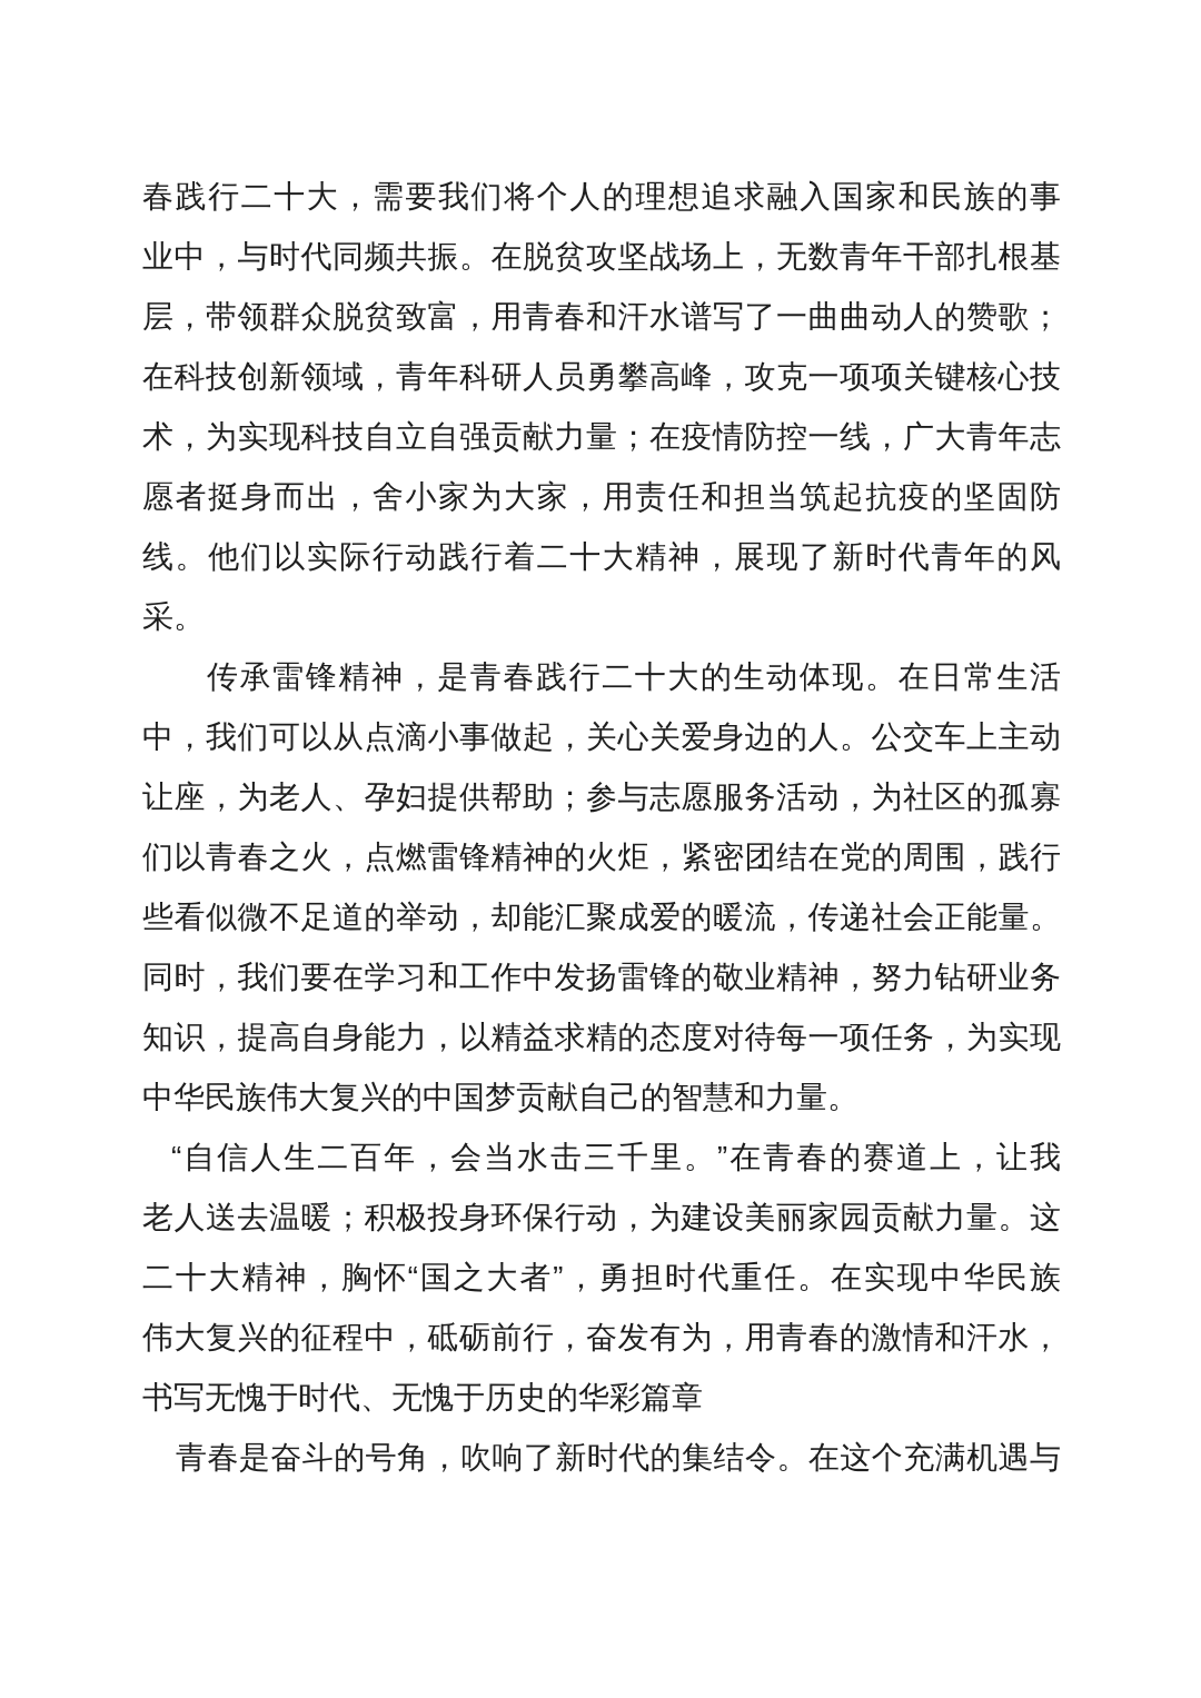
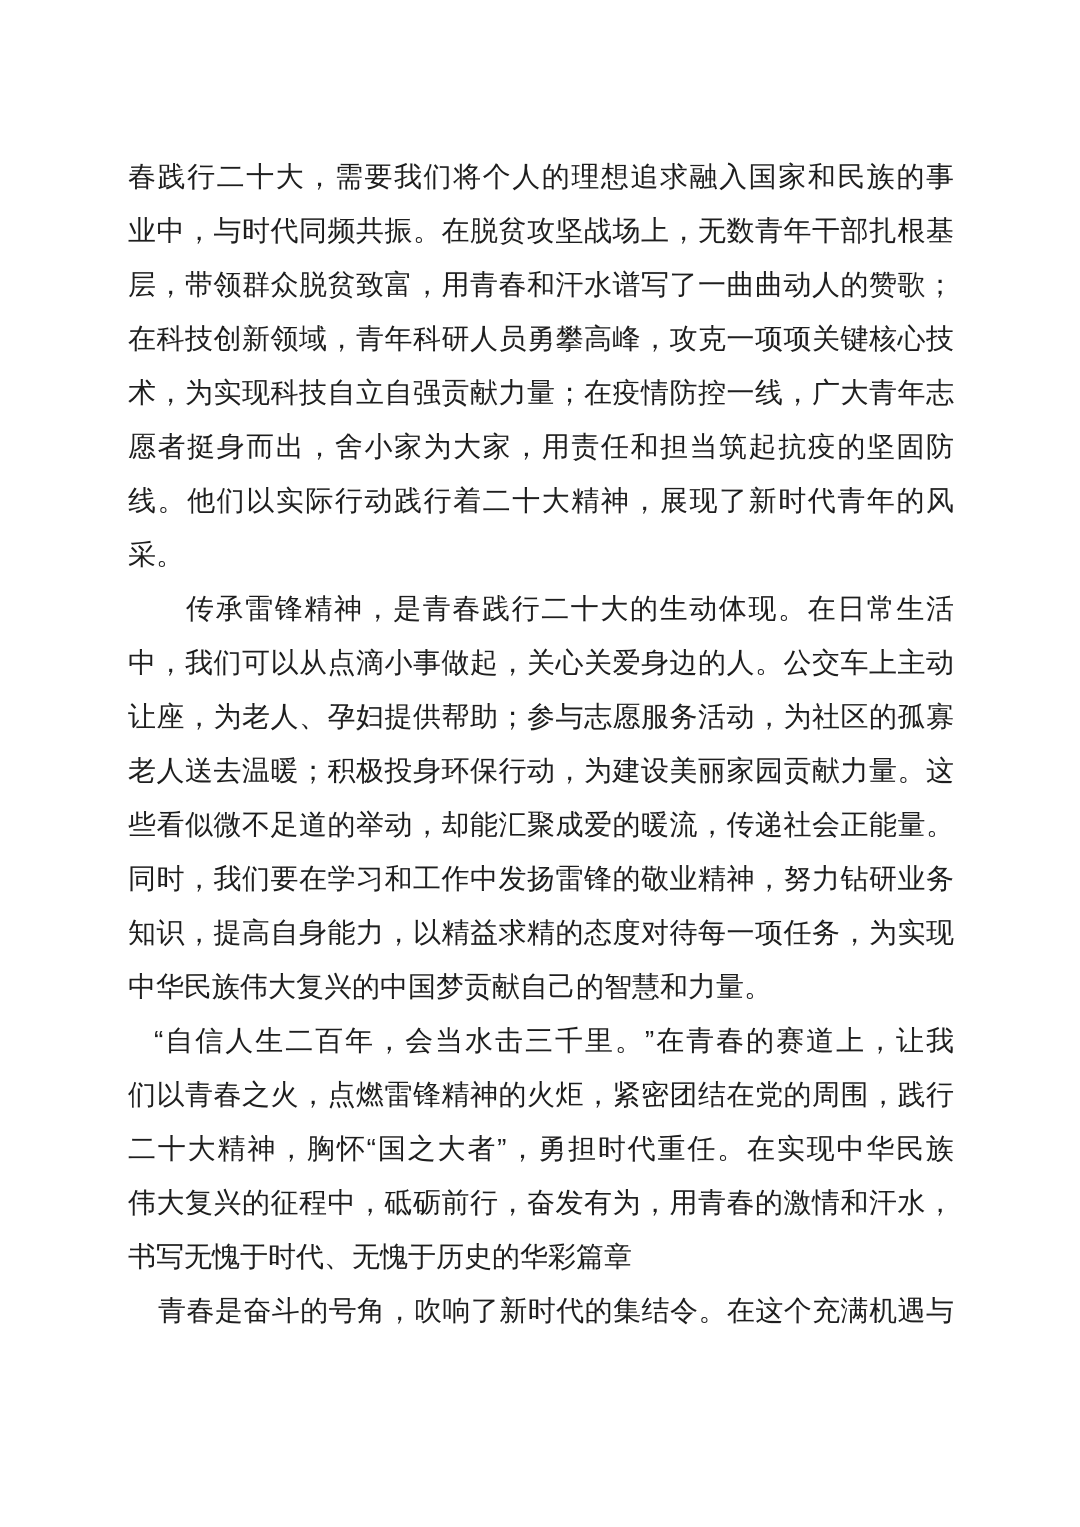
  春践行二十大，需要我们将个人的理想追求融入国家和民族的事
  业中，与时代同频共振。在脱贫攻坚战场上，无数青年干部扎根基
  层，带领群众脱贫致富，用青春和汗水谱写了一曲曲动人的赞歌；
  在科技创新领域，青年科研人员勇攀高峰，攻克一项项关键核心技
  术，为实现科技自立自强贡献力量；在疫情防控一线，广大青年志
  愿者挺身而出，舍小家为大家，用责任和担当筑起抗疫的坚固防
  线。他们以实际行动践行着二十大精神，展现了新时代青年的风
  采。
  传承雷锋精神，是青春践行二十大的生动体现。在日常生活
  中，我们可以从点滴小事做起，关心关爱身边的人。公交车上主动
  让座，为老人、孕妇提供帮助；参与志愿服务活动，为社区的孤寡
- 们以青春之火，点燃雷锋精神的火炬，紧密团结在党的周围，践行
+ 老人送去温暖；积极投身环保行动，为建设美丽家园贡献力量。这
  些看似微不足道的举动，却能汇聚成爱的暖流，传递社会正能量。
  同时，我们要在学习和工作中发扬雷锋的敬业精神，努力钻研业务
  知识，提高自身能力，以精益求精的态度对待每一项任务，为实现
  中华民族伟大复兴的中国梦贡献自己的智慧和力量。
  “自信人生二百年，会当水击三千里。”在青春的赛道上，让我
- 老人送去温暖；积极投身环保行动，为建设美丽家园贡献力量。这
+ 们以青春之火，点燃雷锋精神的火炬，紧密团结在党的周围，践行
  二十大精神，胸怀“国之大者”，勇担时代重任。在实现中华民族
  伟大复兴的征程中，砥砺前行，奋发有为，用青春的激情和汗水，
  书写无愧于时代、无愧于历史的华彩篇章
  青春是奋斗的号角，吹响了新时代的集结令。在这个充满机遇与
